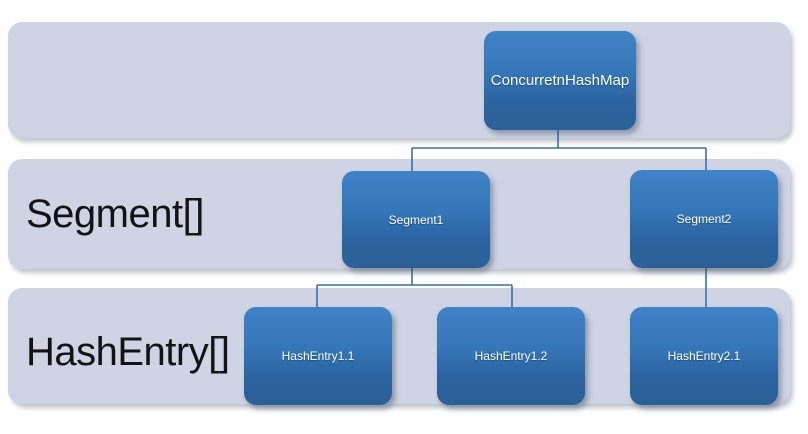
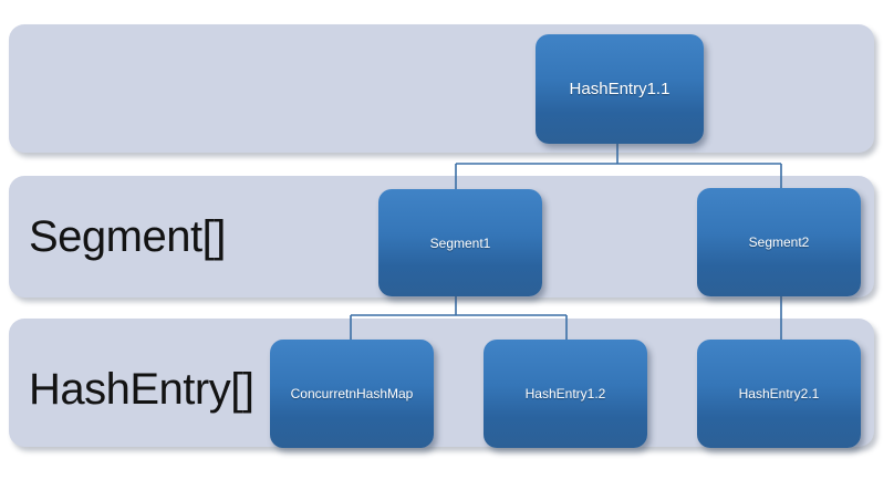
  Segment[]
  HashEntry[]
- ConcurretnHashMap
+ HashEntry1.1
  Segment1
  Segment2
- HashEntry1.1
+ ConcurretnHashMap
  HashEntry1.2
  HashEntry2.1
